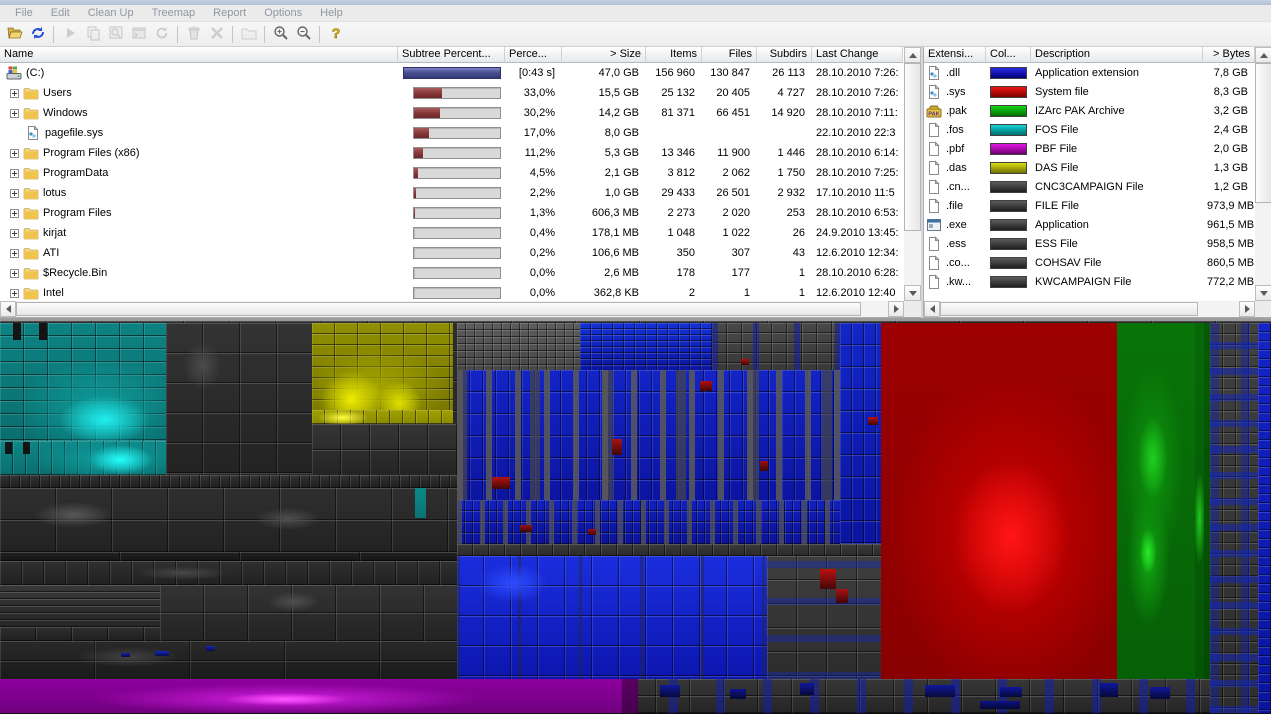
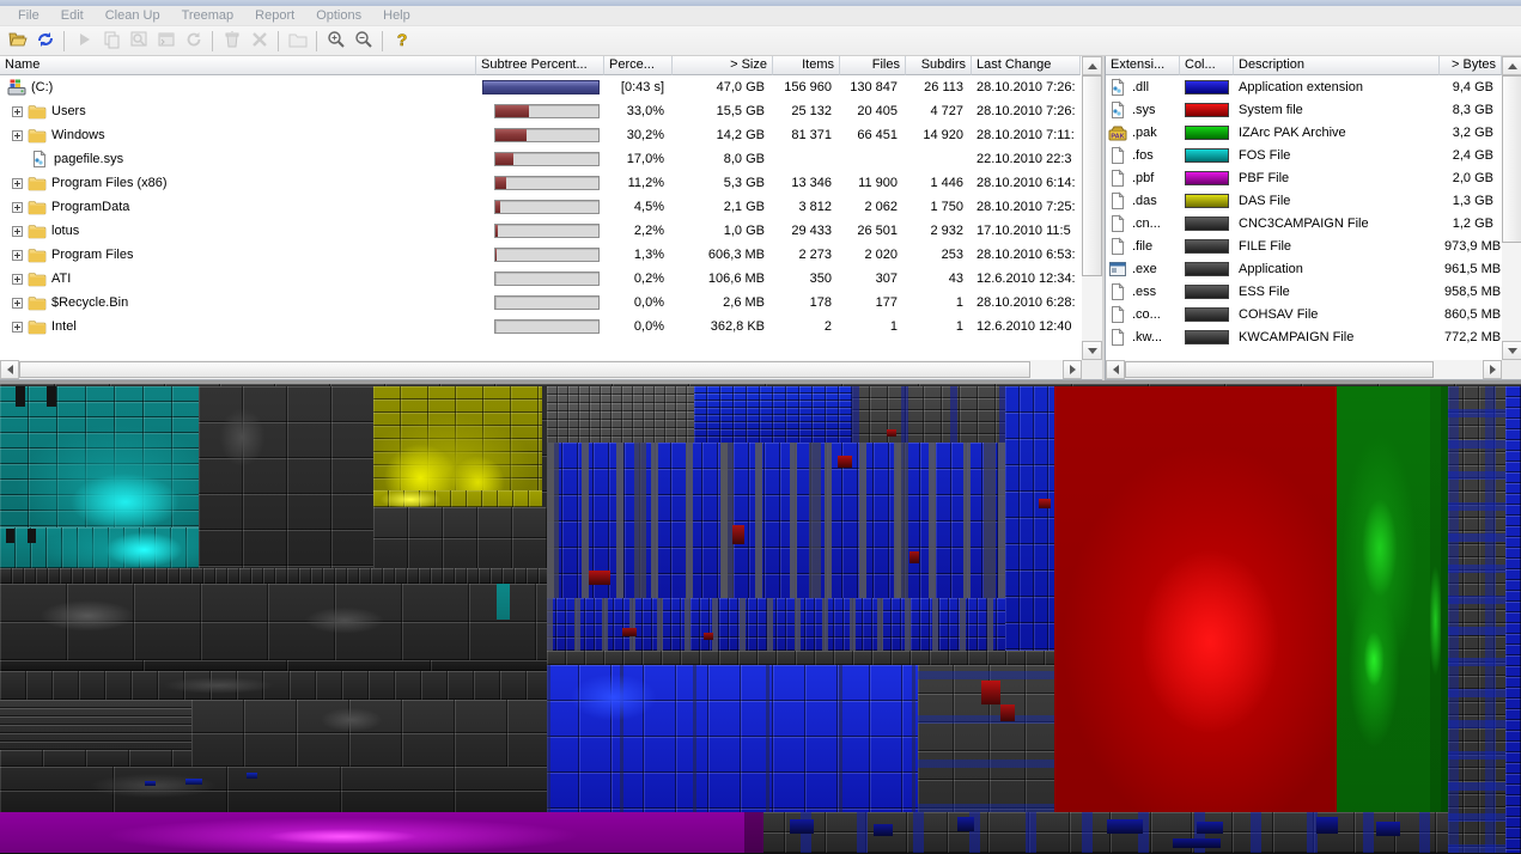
  File
  Edit
  Clean Up
  Treemap
  Report
  Options
  Help
  ?
  Name
  Subtree Percent...
  Perce...
  > Size
  Items
  Files
  Subdirs
  Last Change
  (C:)
  [0:43 s]
  47,0 GB
  156 960
  130 847
  26 113
  28.10.2010 7:26:
  Users
  33,0%
  15,5 GB
  25 132
  20 405
  4 727
  28.10.2010 7:26:
  Windows
  30,2%
  14,2 GB
  81 371
  66 451
  14 920
  28.10.2010 7:11:
  pagefile.sys
  17,0%
  8,0 GB
  22.10.2010 22:3
  Program Files (x86)
  11,2%
  5,3 GB
  13 346
  11 900
  1 446
  28.10.2010 6:14:
  ProgramData
  4,5%
  2,1 GB
  3 812
  2 062
  1 750
  28.10.2010 7:25:
  lotus
  2,2%
  1,0 GB
  29 433
  26 501
  2 932
  17.10.2010 11:5
  Program Files
  1,3%
  606,3 MB
  2 273
  2 020
  253
  28.10.2010 6:53:
- kirjat
- 0,4%
- 178,1 MB
- 1 048
- 1 022
- 26
- 24.9.2010 13:45:
  ATI
  0,2%
  106,6 MB
  350
  307
  43
  12.6.2010 12:34:
  $Recycle.Bin
  0,0%
  2,6 MB
  178
  177
  1
  28.10.2010 6:28:
  Intel
  0,0%
  362,8 KB
  2
  1
  1
  12.6.2010 12:40
  Extensi...
  Col...
  Description
  > Bytes
  .dll
  Application extension
- 7,8 GB
+ 9,4 GB
  .sys
  System file
  8,3 GB
  .pak
  IZArc PAK Archive
  3,2 GB
  .fos
  FOS File
  2,4 GB
  .pbf
  PBF File
  2,0 GB
  .das
  DAS File
  1,3 GB
  .cn...
  CNC3CAMPAIGN File
  1,2 GB
  .file
  FILE File
  973,9 MB
  .exe
  Application
  961,5 MB
  .ess
  ESS File
  958,5 MB
  .co...
  COHSAV File
  860,5 MB
  .kw...
  KWCAMPAIGN File
  772,2 MB
